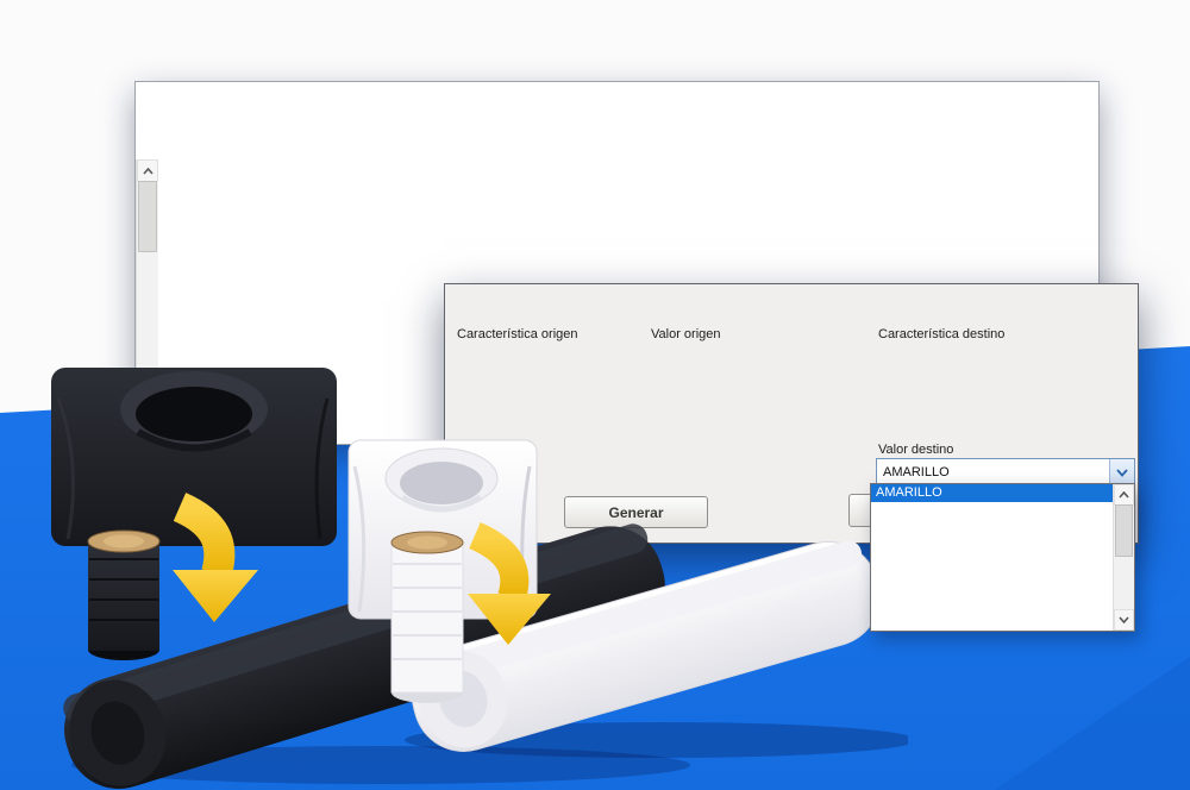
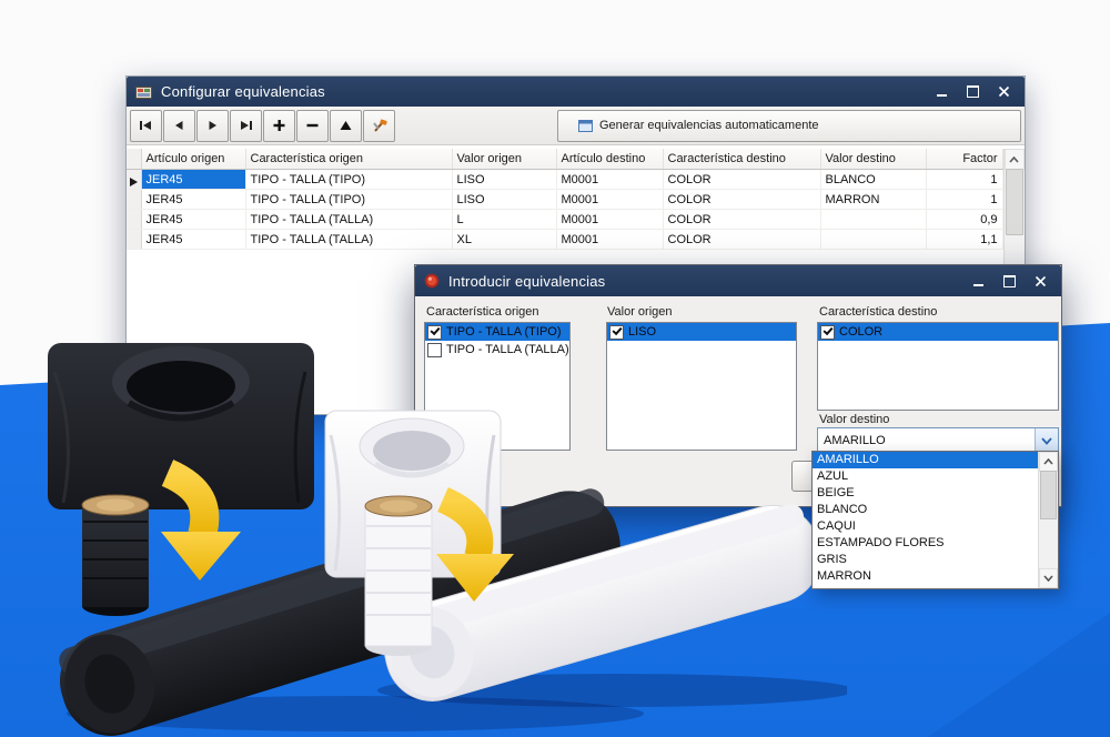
+ Configurar equivalencias
+ Generar equivalencias automaticamente
+ 	Artículo origen	Característica origen	Valor origen	Artículo destino	Característica destino	Valor destino	Factor
+ 	JER45	TIPO - TALLA (TIPO)	LISO	M0001	COLOR	BLANCO	1
+ 	JER45	TIPO - TALLA (TIPO)	LISO	M0001	COLOR	MARRON	1
+ 	JER45	TIPO - TALLA (TALLA)	L	M0001	COLOR		0,9
+ 	JER45	TIPO - TALLA (TALLA)	XL	M0001	COLOR		1,1
+ Introducir equivalencias
  Característica origen
  Valor origen
  Característica destino
+ TIPO - TALLA (TIPO)
+ TIPO - TALLA (TALLA)
+ LISO
+ COLOR
  Valor destino
  AMARILLO
- Generar
  AMARILLO
+ AZUL
+ BEIGE
+ BLANCO
+ CAQUI
+ ESTAMPADO FLORES
+ GRIS
+ MARRON
